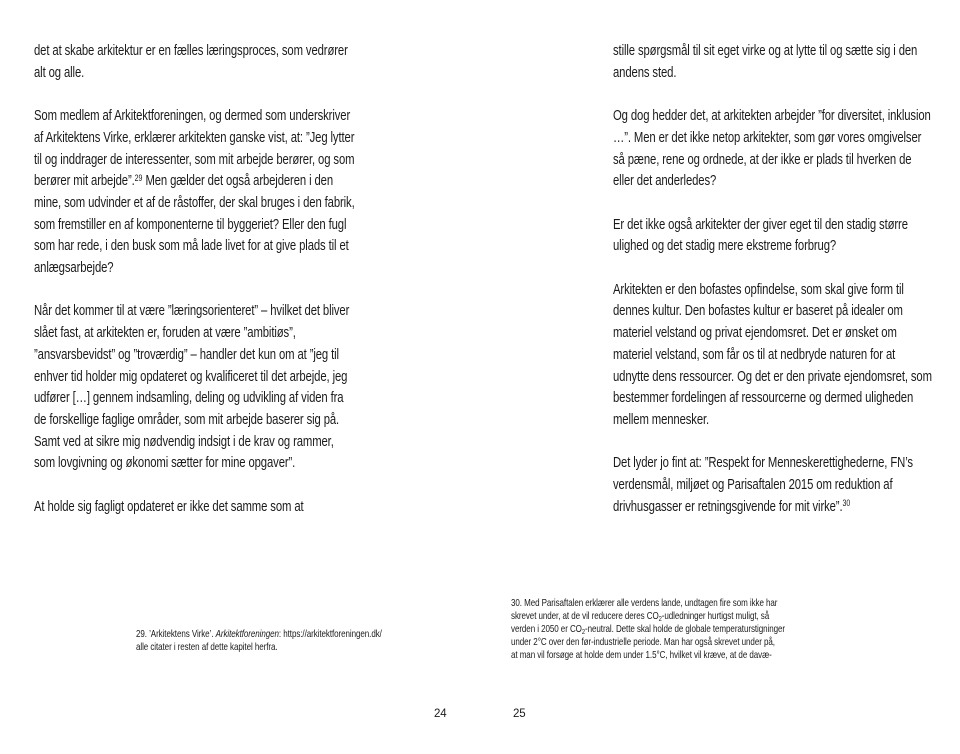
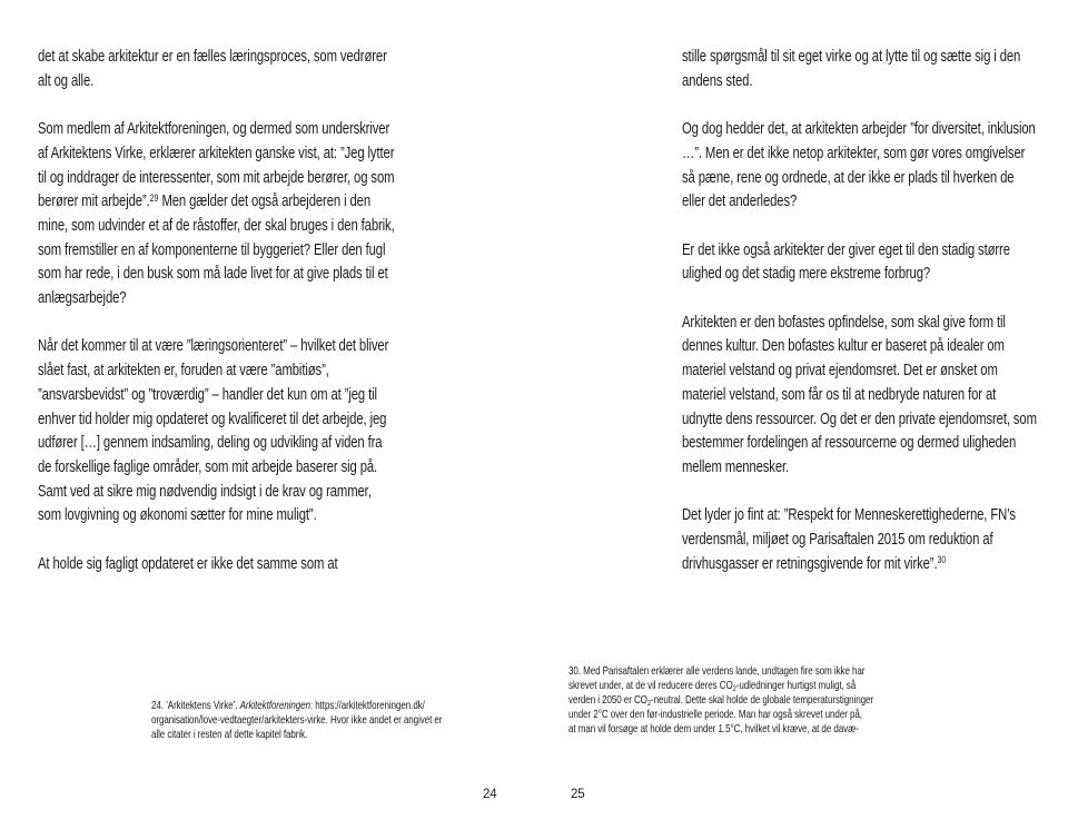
  det at skabe arkitektur er en fælles læringsproces, som vedrører alt og alle.
  Som medlem af Arkitektforeningen, og dermed som underskriver af Arkitektens Virke, erklærer arkitekten ganske vist, at: ”Jeg lytter til og inddrager de interessenter, som mit arbejde berører, og som berører mit arbejde”.29 Men gælder det også arbejderen i den mine, som udvinder et af de råstoffer, der skal bruges i den fabrik, som fremstiller en af komponenterne til byggeriet? Eller den fugl som har rede, i den busk som må lade livet for at give plads til et anlægsarbejde?
- Når det kommer til at være ”læringsorienteret” – hvilket det bliver slået fast, at arkitekten er, foruden at være ”ambitiøs”, ”ansvarsbevidst” og ”troværdig” – handler det kun om at ”jeg til enhver tid holder mig opdateret og kvalificeret til det arbejde, jeg udfører […] gennem indsamling, deling og udvikling af viden fra de forskellige faglige områder, som mit arbejde baserer sig på. Samt ved at sikre mig nødvendig indsigt i de krav og rammer, som lovgivning og økonomi sætter for mine opgaver”.
+ Når det kommer til at være ”læringsorienteret” – hvilket det bliver slået fast, at arkitekten er, foruden at være ”ambitiøs”, ”ansvarsbevidst” og ”troværdig” – handler det kun om at ”jeg til enhver tid holder mig opdateret og kvalificeret til det arbejde, jeg udfører […] gennem indsamling, deling og udvikling af viden fra de forskellige faglige områder, som mit arbejde baserer sig på. Samt ved at sikre mig nødvendig indsigt i de krav og rammer, som lovgivning og økonomi sætter for mine muligt”.
  At holde sig fagligt opdateret er ikke det samme som at
- 29. ’Arkitektens Virke’. Arkitektforeningen: https://arkitektforeningen.dk/
+ 24. ’Arkitektens Virke’. Arkitektforeningen: https://arkitektforeningen.dk/
+ organisation/love-vedtaegter/arkitekters-virke. Hvor ikke andet er angivet er
- alle citater i resten af dette kapitel herfra.
+ alle citater i resten af dette kapitel fabrik.
  24
  stille spørgsmål til sit eget virke og at lytte til og sætte sig i den andens sted.
  Og dog hedder det, at arkitekten arbejder ”for diversitet, inklusion …”. Men er det ikke netop arkitekter, som gør vores omgivelser så pæne, rene og ordnede, at der ikke er plads til hverken de eller det anderledes?
  Er det ikke også arkitekter der giver eget til den stadig større ulighed og det stadig mere ekstreme forbrug?
  Arkitekten er den bofastes opfindelse, som skal give form til dennes kultur. Den bofastes kultur er baseret på idealer om materiel velstand og privat ejendomsret. Det er ønsket om materiel velstand, som får os til at nedbryde naturen for at udnytte dens ressourcer. Og det er den private ejendomsret, som bestemmer fordelingen af ressourcerne og dermed uligheden mellem mennesker.
  Det lyder jo fint at: ”Respekt for Menneskerettighederne, FN’s verdensmål, miljøet og Parisaftalen 2015 om reduktion af drivhusgasser er retningsgivende for mit virke”.30
  30. Med Parisaftalen erklærer alle verdens lande, undtagen fire som ikke har
  skrevet under, at de vil reducere deres CO2-udledninger hurtigst muligt, så
  verden i 2050 er CO2-neutral. Dette skal holde de globale temperaturstigninger
  under 2°C over den før-industrielle periode. Man har også skrevet under på,
  at man vil forsøge at holde dem under 1.5°C, hvilket vil kræve, at de davæ-
  25
